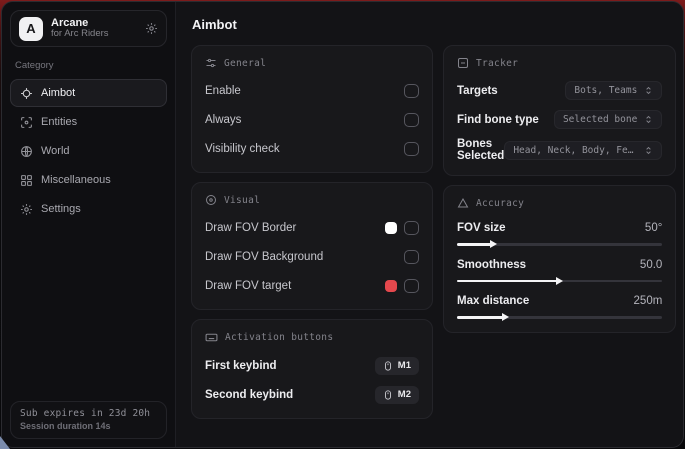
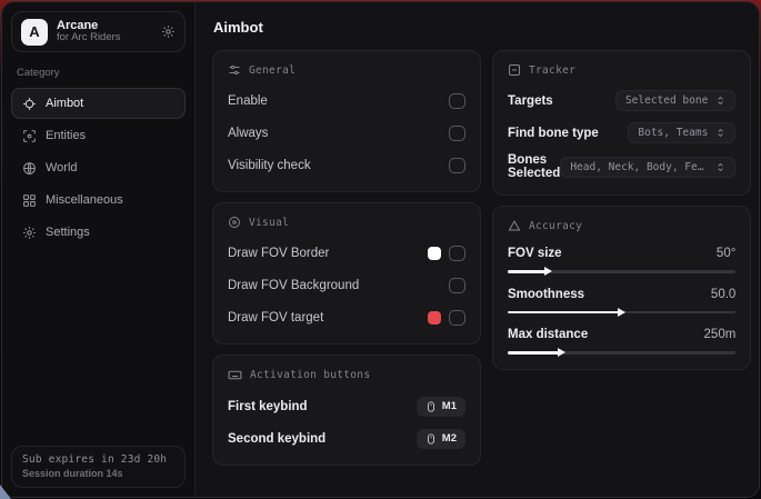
  A
  Arcane
  for Arc Riders
  Category
  Aimbot
  Entities
  World
  Miscellaneous
  Settings
  Sub expires in 23d 20h
  Session duration 14s
  Aimbot
  General
  Enable
  Always
  Visibility check
  Visual
  Draw FOV Border
  Draw FOV Background
  Draw FOV target
  Activation buttons
  First keybind
  M1
  Second keybind
  M2
  Tracker
  Targets
- Bots, Teams
+ Selected bone
  Find bone type
- Selected bone
+ Bots, Teams
  Bones Selected
  Head, Neck, Body, Fe..
  Accuracy
  FOV size
  50°
  Smoothness
  50.0
  Max distance
  250m
